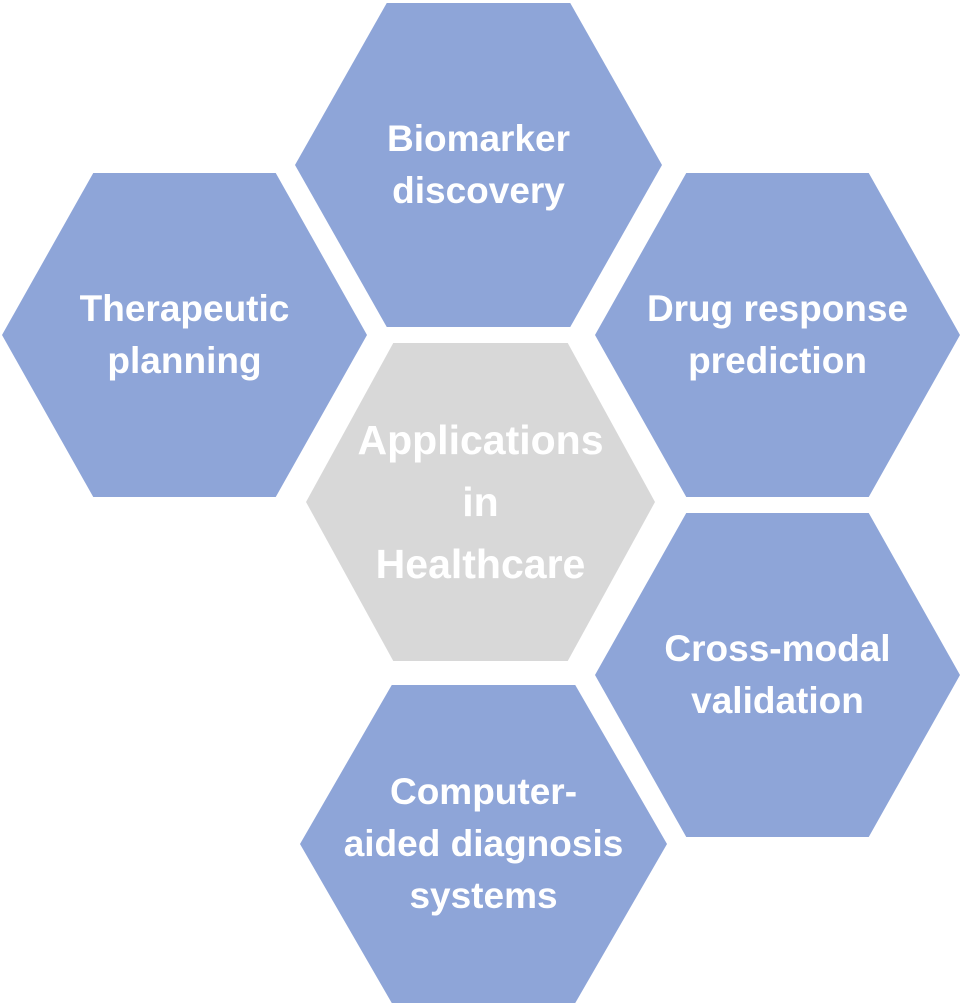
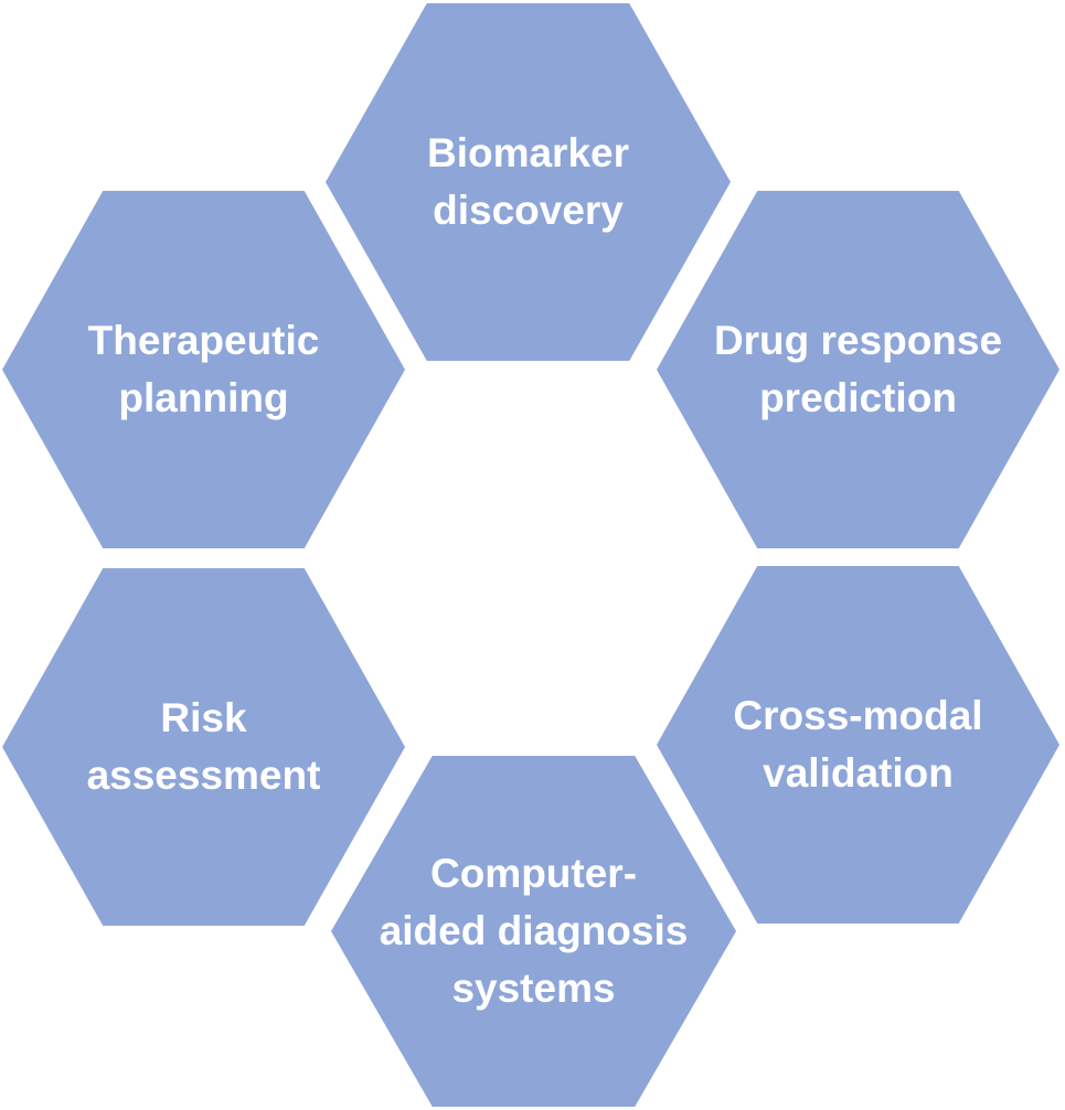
  Biomarker
  discovery
  Drug response
  prediction
  Cross-modal
  validation
  Computer-
  aided diagnosis
  systems
+ Risk
+ assessment
  Therapeutic
  planning
- Applications
- in
- Healthcare
